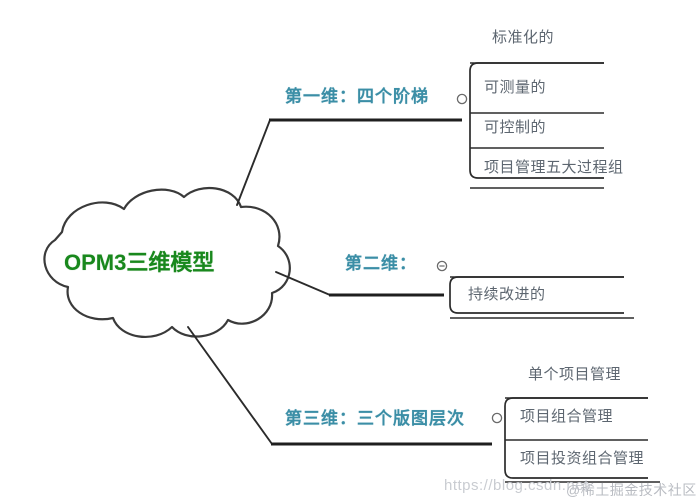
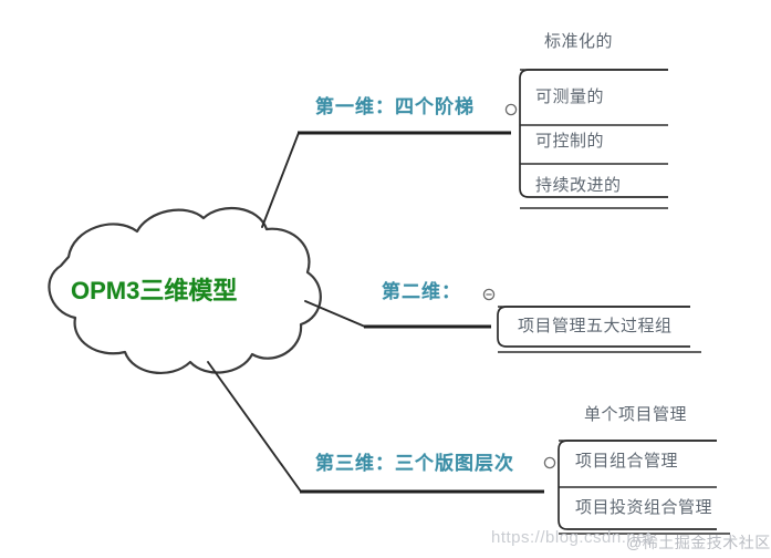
  OPM3三维模型
  第一维：四个阶梯
  标准化的
  可测量的
  可控制的
- 项目管理五大过程组
+ 持续改进的
  第二维：
- 持续改进的
+ 项目管理五大过程组
  第三维：三个版图层次
  单个项目管理
  项目组合管理
  项目投资组合管理
  https://blog.csdn.net
  @稀土掘金技术社区
